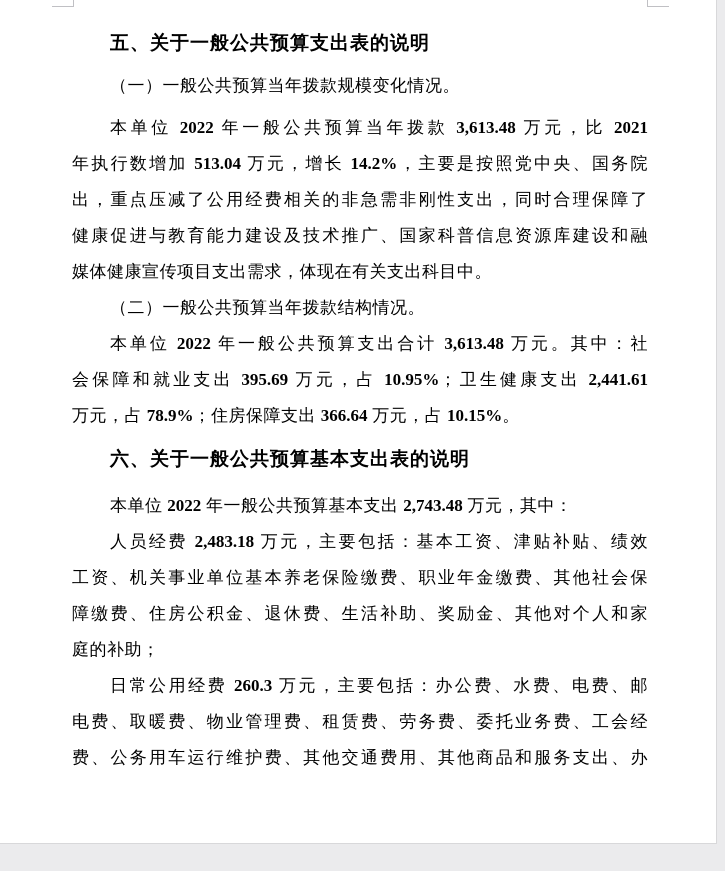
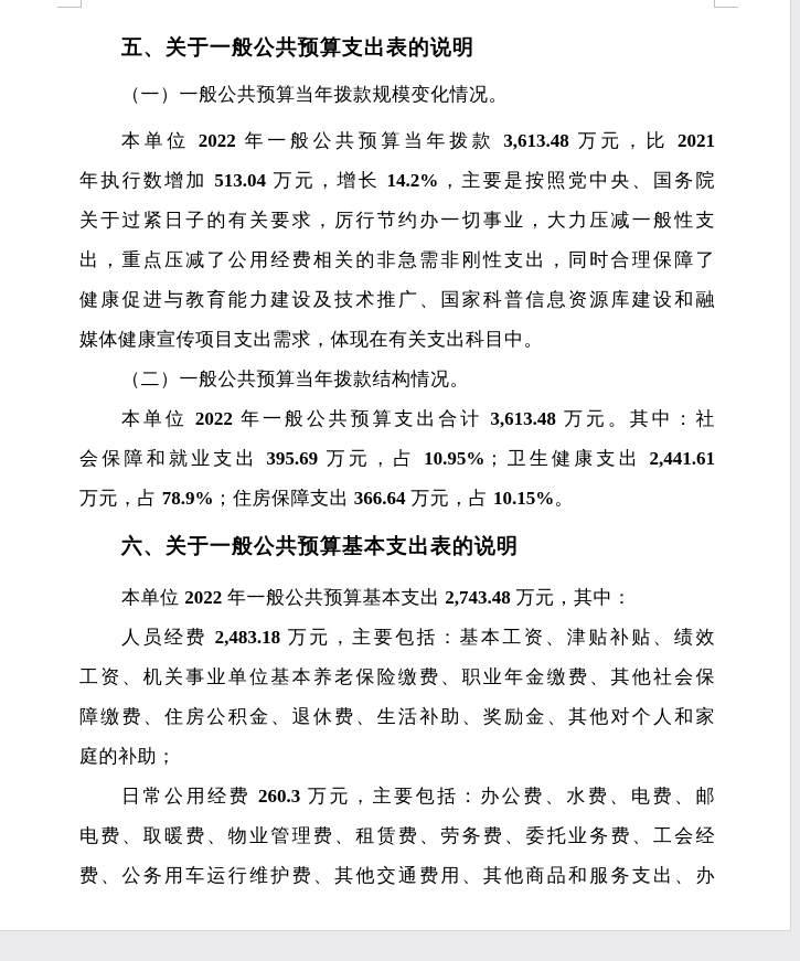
  五、关于一般公共预算支出表的说明
  （一）一般公共预算当年拨款规模变化情况。
  本单位 2022 年一般公共预算当年拨款 3,613.48 万元，比 2021
  年执行数增加 513.04 万元，增长 14.2%，主要是按照党中央、国务院
+ 关于过紧日子的有关要求，厉行节约办一切事业，大力压减一般性支
  出，重点压减了公用经费相关的非急需非刚性支出，同时合理保障了
  健康促进与教育能力建设及技术推广、国家科普信息资源库建设和融
  媒体健康宣传项目支出需求，体现在有关支出科目中。
  （二）一般公共预算当年拨款结构情况。
  本单位 2022 年一般公共预算支出合计 3,613.48 万元。其中：社
  会保障和就业支出 395.69 万元，占 10.95%；卫生健康支出 2,441.61
  万元，占 78.9%；住房保障支出 366.64 万元，占 10.15%。
  六、关于一般公共预算基本支出表的说明
  本单位 2022 年一般公共预算基本支出 2,743.48 万元，其中：
  人员经费 2,483.18 万元，主要包括：基本工资、津贴补贴、绩效
  工资、机关事业单位基本养老保险缴费、职业年金缴费、其他社会保
  障缴费、住房公积金、退休费、生活补助、奖励金、其他对个人和家
  庭的补助；
  日常公用经费 260.3 万元，主要包括：办公费、水费、电费、邮
  电费、取暖费、物业管理费、租赁费、劳务费、委托业务费、工会经
  费、公务用车运行维护费、其他交通费用、其他商品和服务支出、办
